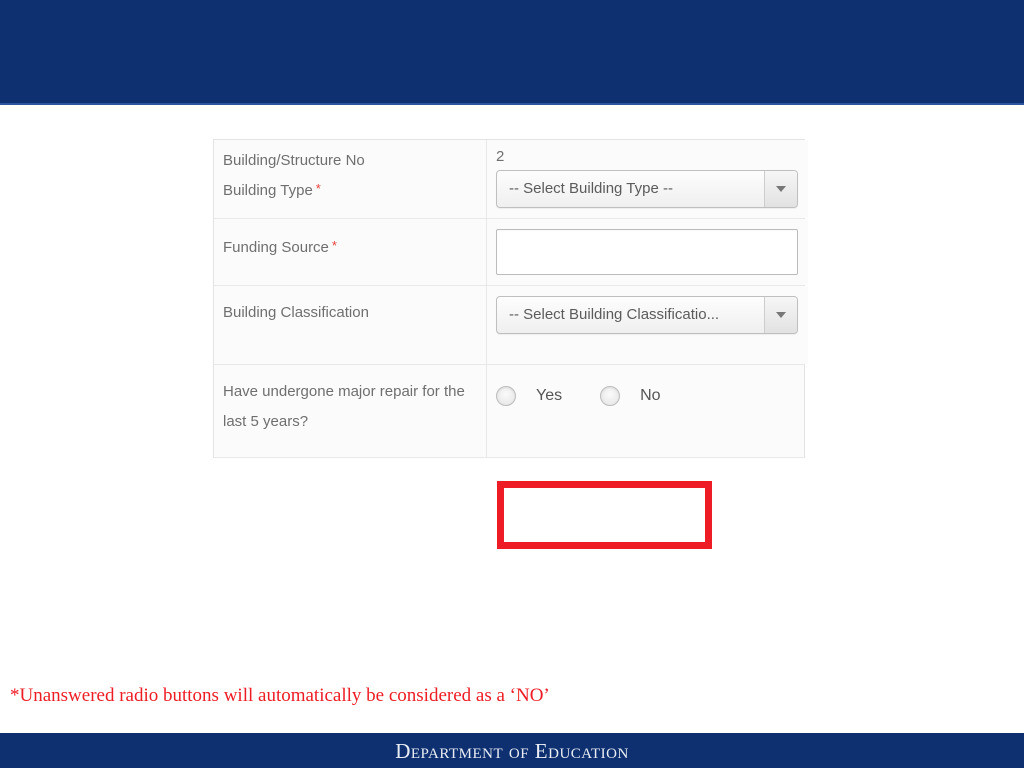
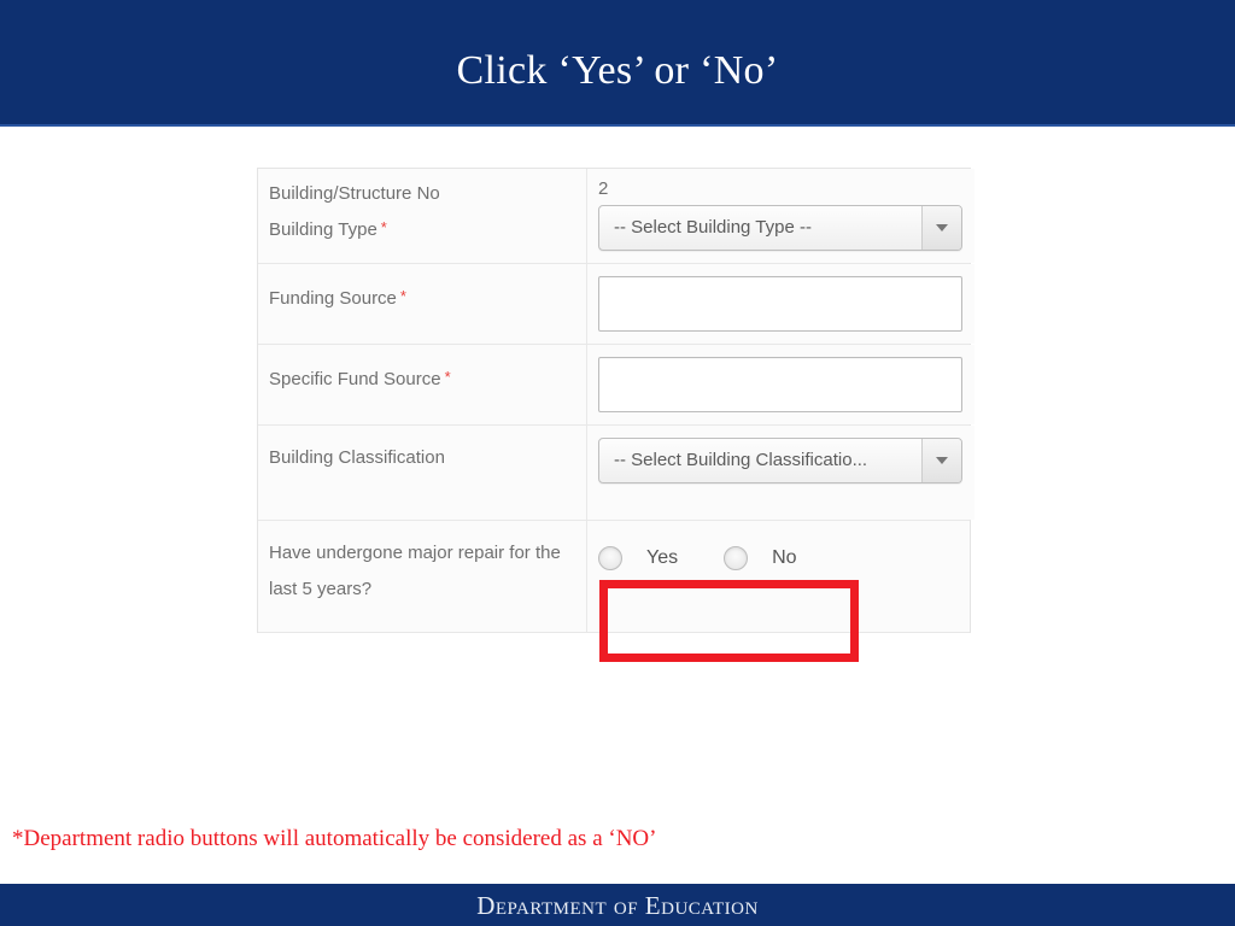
+ Click ‘Yes’ or ‘No’
  Building/Structure No
  Building Type *
  2
  -- Select Building Type --
  Funding Source *
+ Specific Fund Source *
  Building Classification
  -- Select Building Classificatio...
  Have undergone major repair for the last 5 years?
  Yes
  No
- *Unanswered radio buttons will automatically be considered as a ‘NO’
+ *Department radio buttons will automatically be considered as a ‘NO’
  Department of Education
